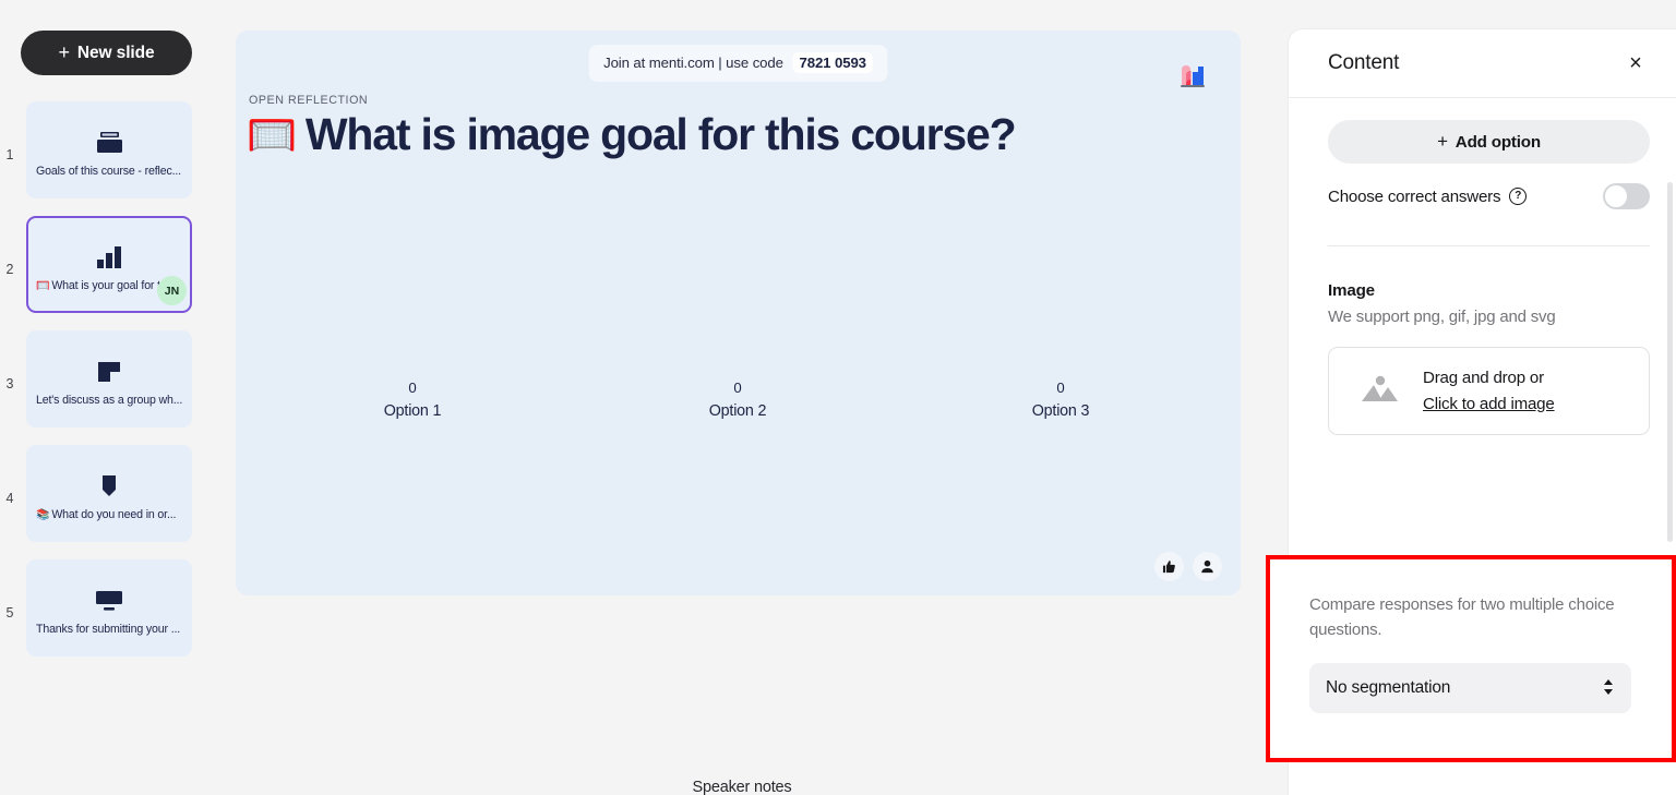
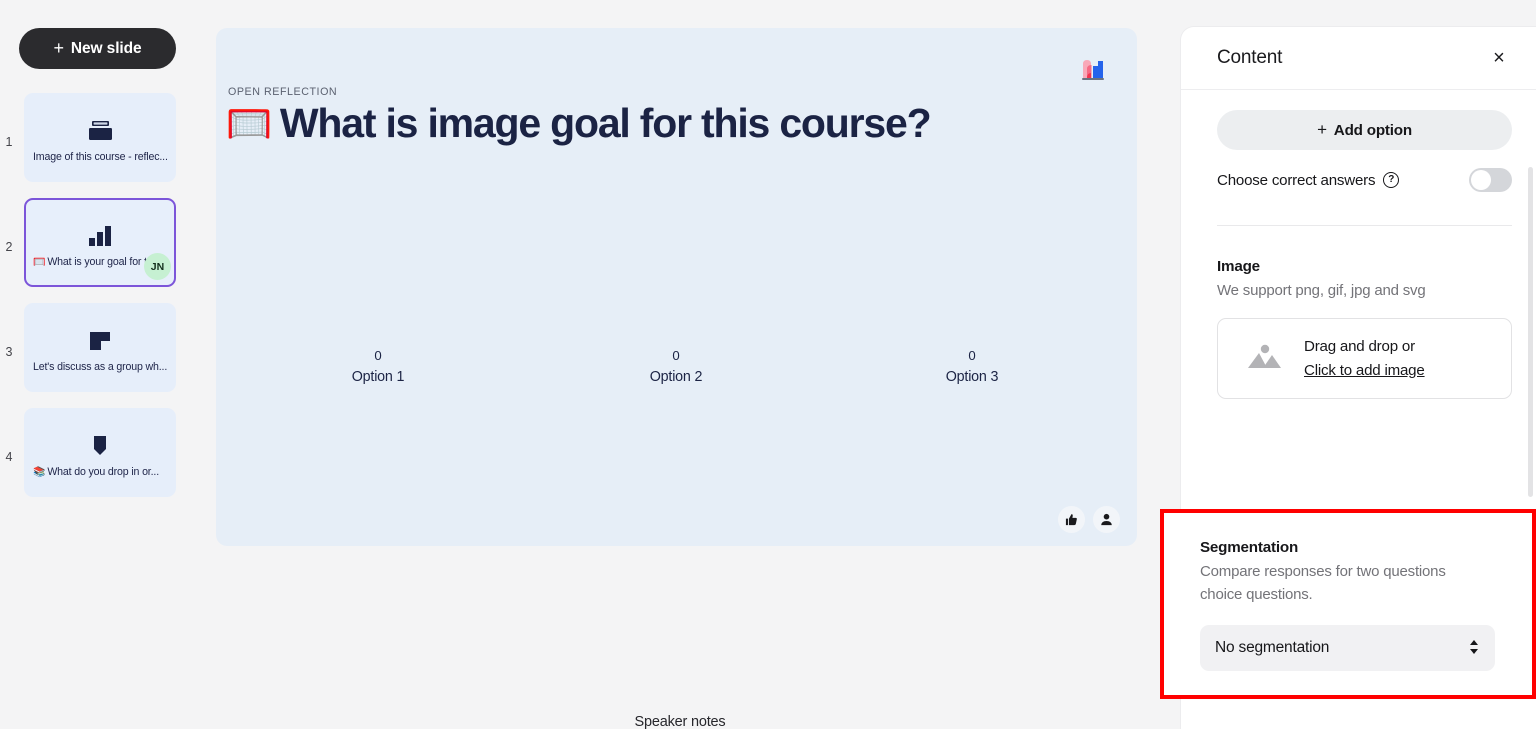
  +
  New slide
  1
- Goals of this course - reflec...
+ Image of this course - reflec...
  2
  🥅 What is your goal for
  JN
  3
  Let's discuss as a group wh...
  4
- 📚 What do you need in or...
+ 📚 What do you drop in or...
- 5
- Thanks for submitting your ...
- Join at menti.com | use code 7821 0593
  OPEN REFLECTION
  🥅
  What is image goal for this course?
  0
  Option 1
  0
  Option 2
  0
  Option 3
  Speaker notes
  Content
  ×
  +
  Add option
  Choose correct answers
  ?
  Image
  We support png, gif, jpg and svg
  Drag and drop or
  Click to add image
+ Segmentation
- Compare responses for two multiple choice questions.
+ Compare responses for two questions choice questions.
  No segmentation
